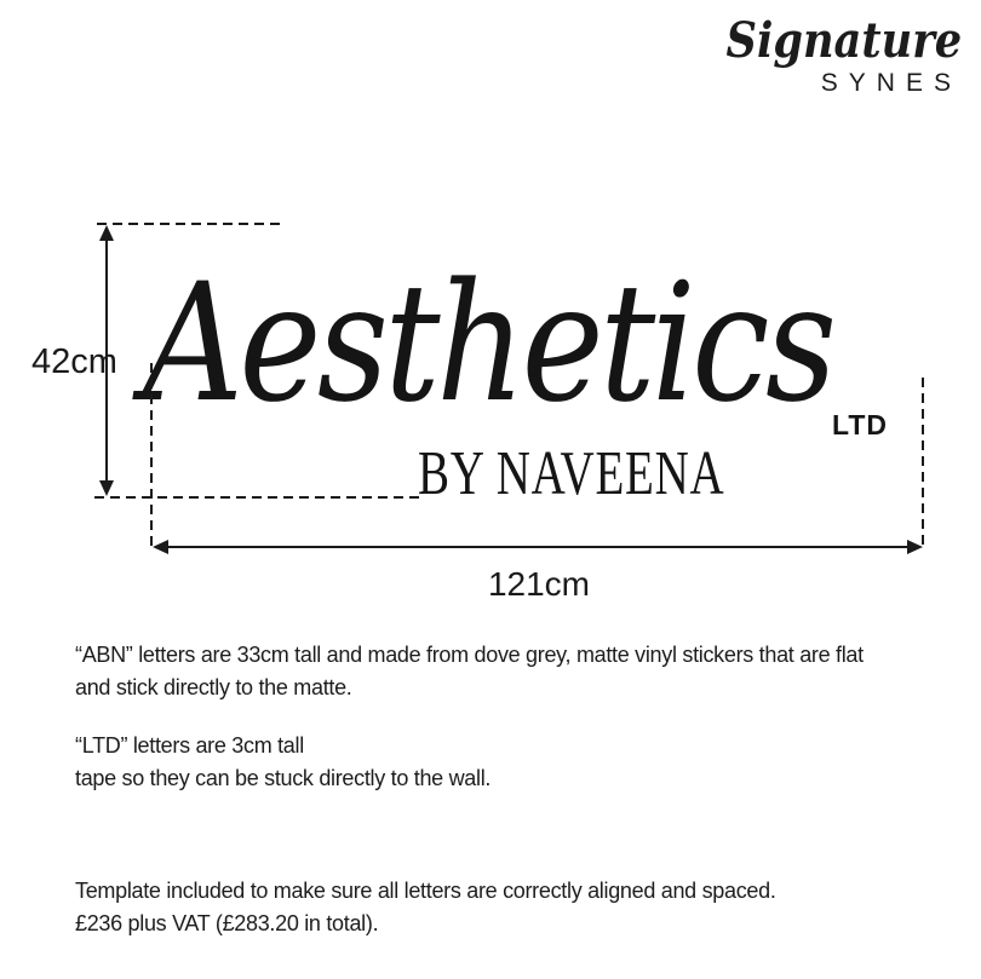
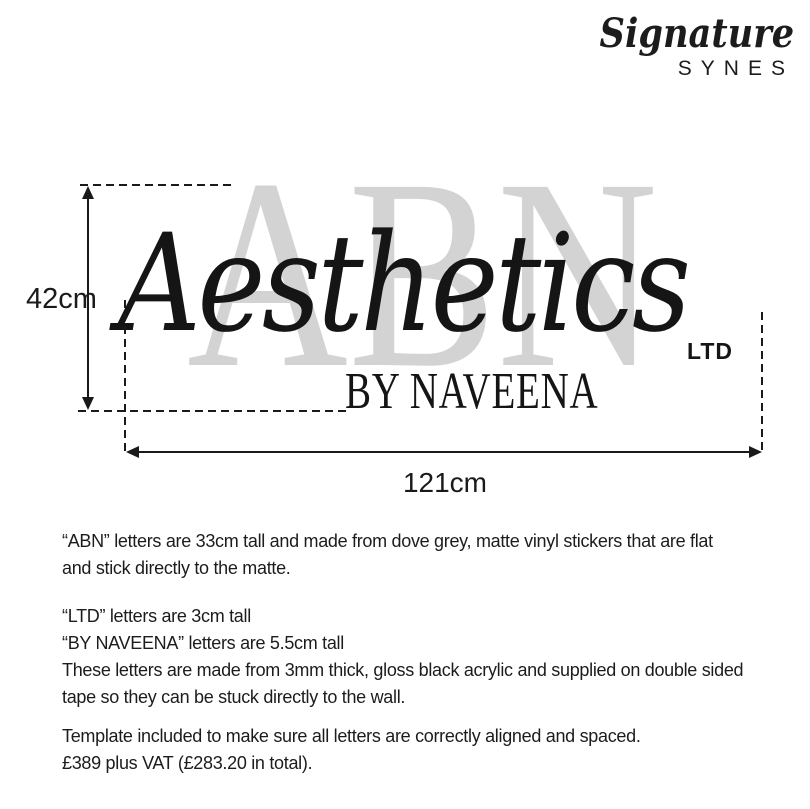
  Signature
  SYNES
+ ABN
  Aesthetics
  LTD
  BY NAVEENA
  42cm
  121cm
  “ABN” letters are 33cm tall and made from dove grey, matte vinyl stickers that are flat
  and stick directly to the matte.
  “LTD” letters are 3cm tall
+ “BY NAVEENA” letters are 5.5cm tall
+ These letters are made from 3mm thick, gloss black acrylic and supplied on double sided
  tape so they can be stuck directly to the wall.
  Template included to make sure all letters are correctly aligned and spaced.
- £236 plus VAT (£283.20 in total).
+ £389 plus VAT (£283.20 in total).
